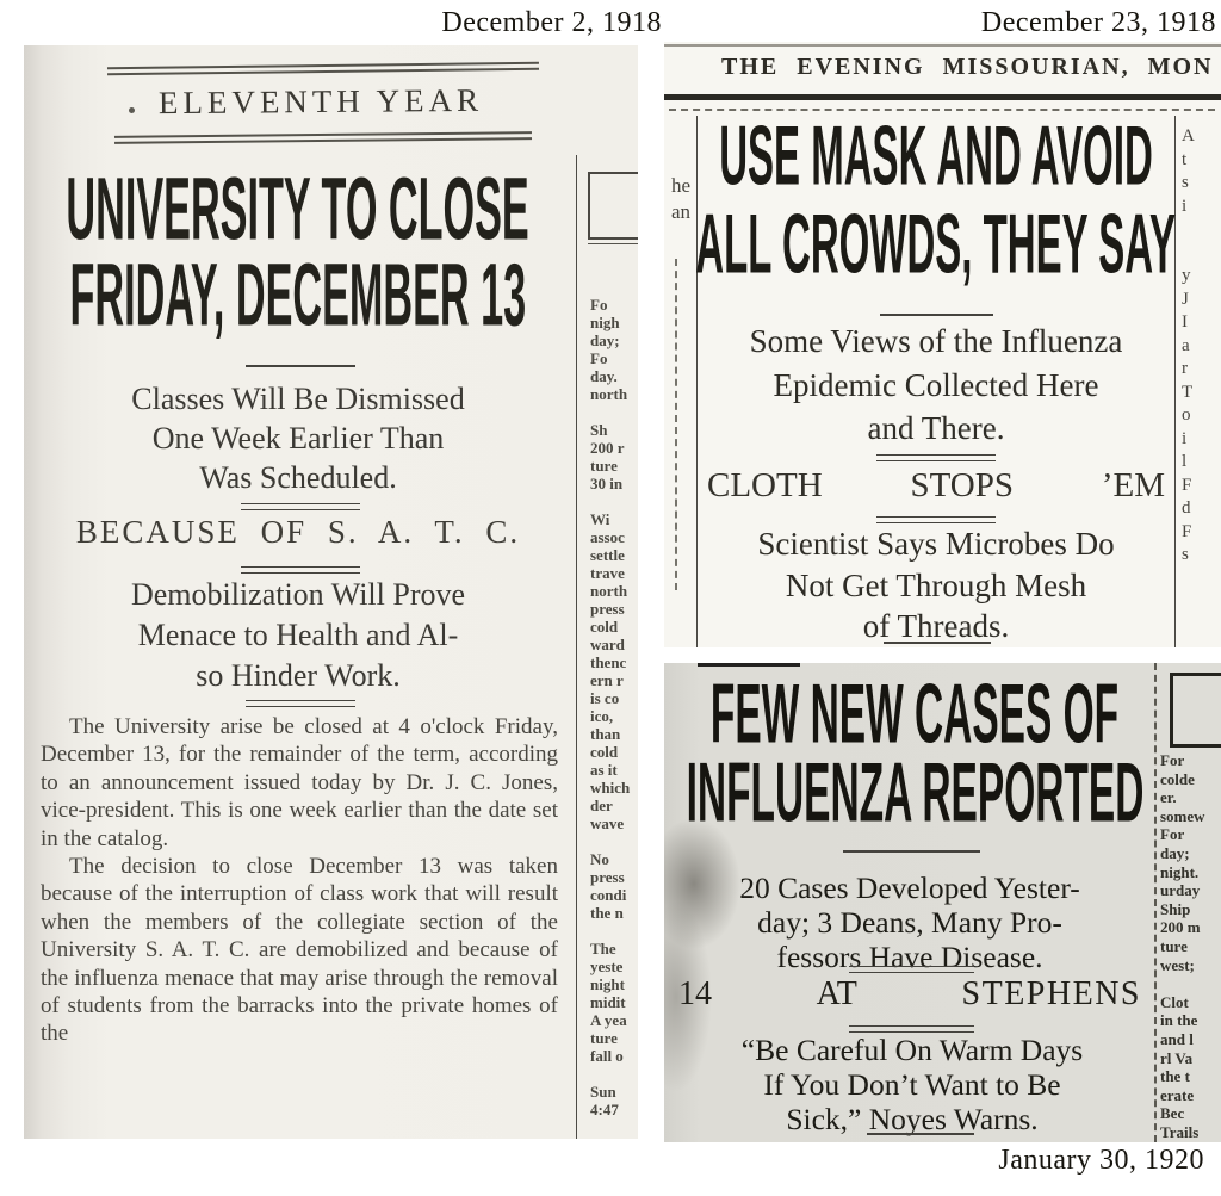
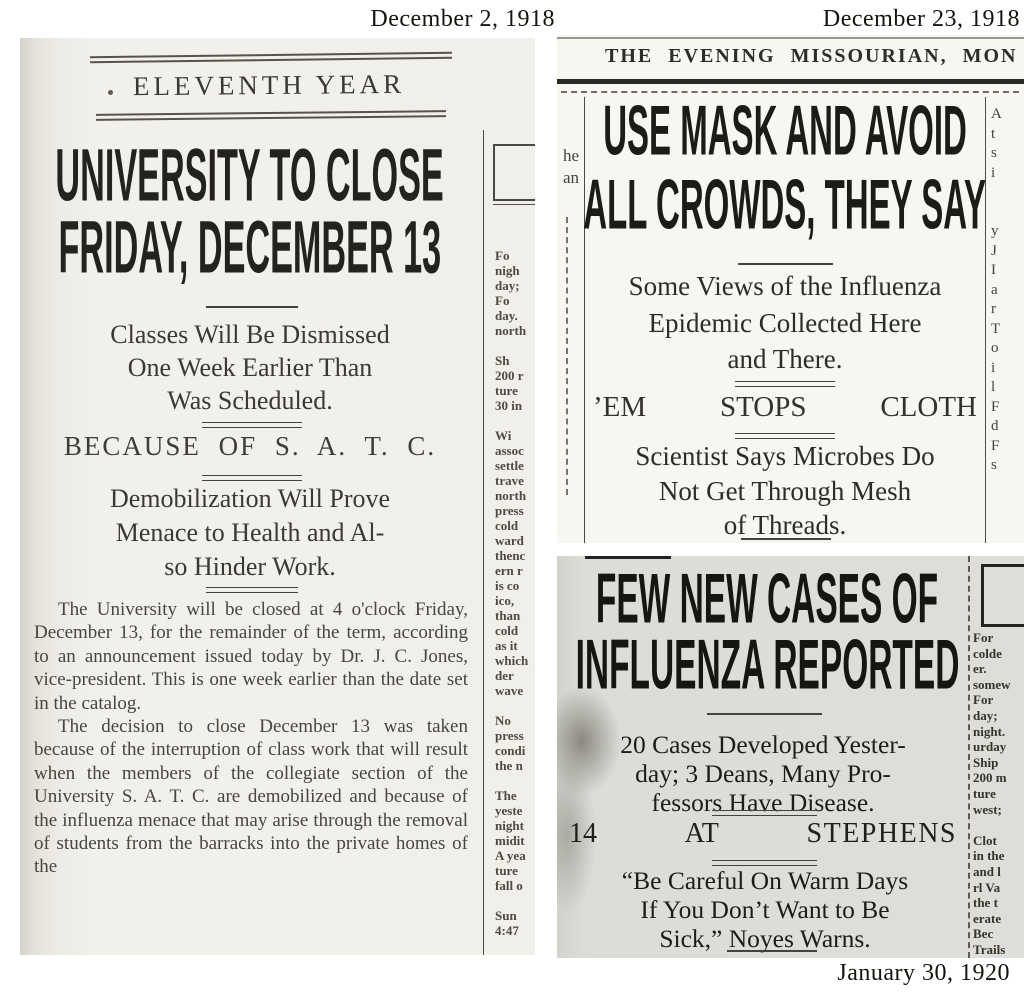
  December 2, 1918
  December 23, 1918
  January 30, 1920
  ELEVENTH YEAR
  UNIVERSITY TO CLOSE
  FRIDAY, DECEMBER 13
  Classes Will Be Dismissed
  One Week Earlier Than
  Was Scheduled.
  BECAUSE OF S. A. T. C.
  Demobilization Will Prove
  Menace to Health and Al-
  so Hinder Work.
- The University arise be closed at 4 o'clock Friday, December 13, for the remainder of the term, according to an announcement issued today by Dr. J. C. Jones, vice-president. This is one week earlier than the date set in the catalog.
+ The University will be closed at 4 o'clock Friday, December 13, for the remainder of the term, according to an announcement issued today by Dr. J. C. Jones, vice-president. This is one week earlier than the date set in the catalog.
  The decision to close December 13 was taken because of the interruption of class work that will result when the members of the collegiate section of the University S. A. T. C. are demobilized and because of the influenza menace that may arise through the removal of students from the barracks into the private homes of the
  Fo
  nigh
  day;
  Fo
  day.
  north
  Sh
  200 r
  ture
  30 in
  Wi
  assoc
  settle
  trave
  north
  press
  cold
  ward
  thenc
  ern r
  is co
  ico,
  than
  cold
  as it
  which
  der
  wave
  No
  press
  condi
  the n
  The
  yeste
  night
  midit
  A yea
  ture
  fall o
  Sun
  4:47
  THE EVENING MISSOURIAN, MON
  he
  an
  A
  t
  s
  i
  y
  J
  I
  a
  r
  T
  o
  i
  l
  F
  d
  F
  s
  USE MASK AND AVOID
  ALL CROWDS, THEY SAY
  Some Views of the Influenza
  Epidemic Collected Here
  and There.
- CLOTH
+ ’EM
  STOPS
- ’EM
+ CLOTH
  Scientist Says Microbes Do
  Not Get Through Mesh
  of Threads.
  FEW NEW CASES OF
  INFLUENZA REPORTED
  20 Cases Developed Yester-
  day; 3 Deans, Many Pro-
  fessors Have Disease.
  14
  AT
  STEPHENS
  “Be Careful On Warm Days
  If You Don’t Want to Be
  Sick,” Noyes Warns.
  For
  colde
  er.
  somew
  For
  day;
  night.
  urday
  Ship
  200 m
  ture
  west;
  Clot
  in the
  and l
  rl Va
  the t
  erate
  Bec
  Trails
